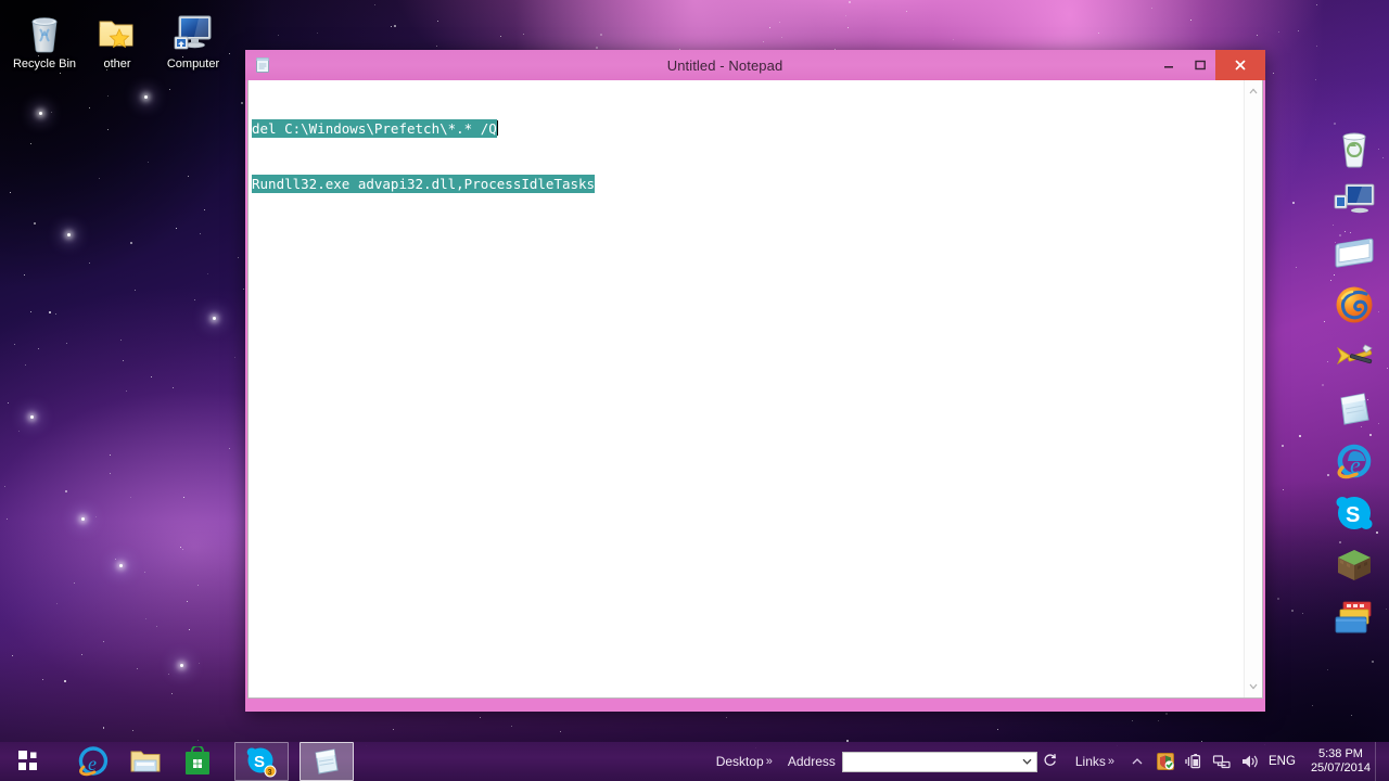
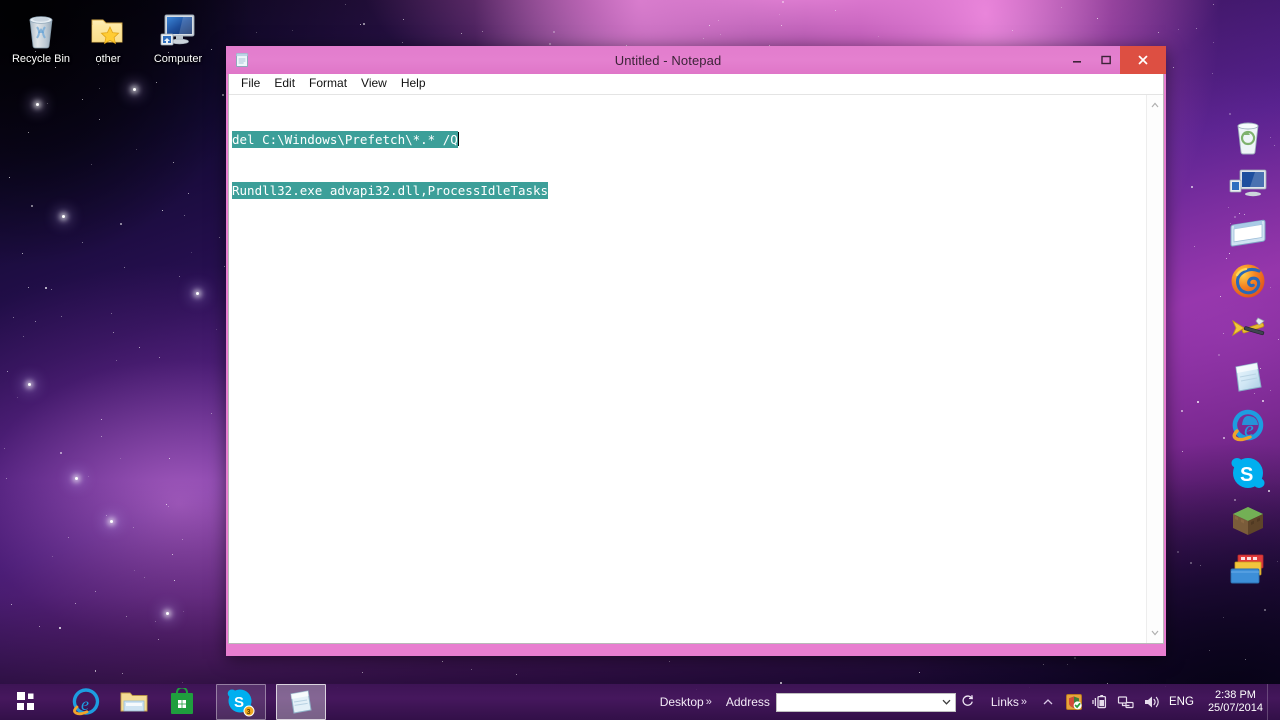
  Recycle Bin
  other
  Computer
  e
  S
  Untitled - Notepad
+ File
+ Edit
+ Format
+ View
+ Help
  del C:\Windows\Prefetch\*.* /Q
  Rundll32.exe advapi32.dll,ProcessIdleTasks
  e
  S
  Desktop
  »
  Address
  Links
  »
  ENG
- 5:38 PM
+ 2:38 PM
  25/07/2014
